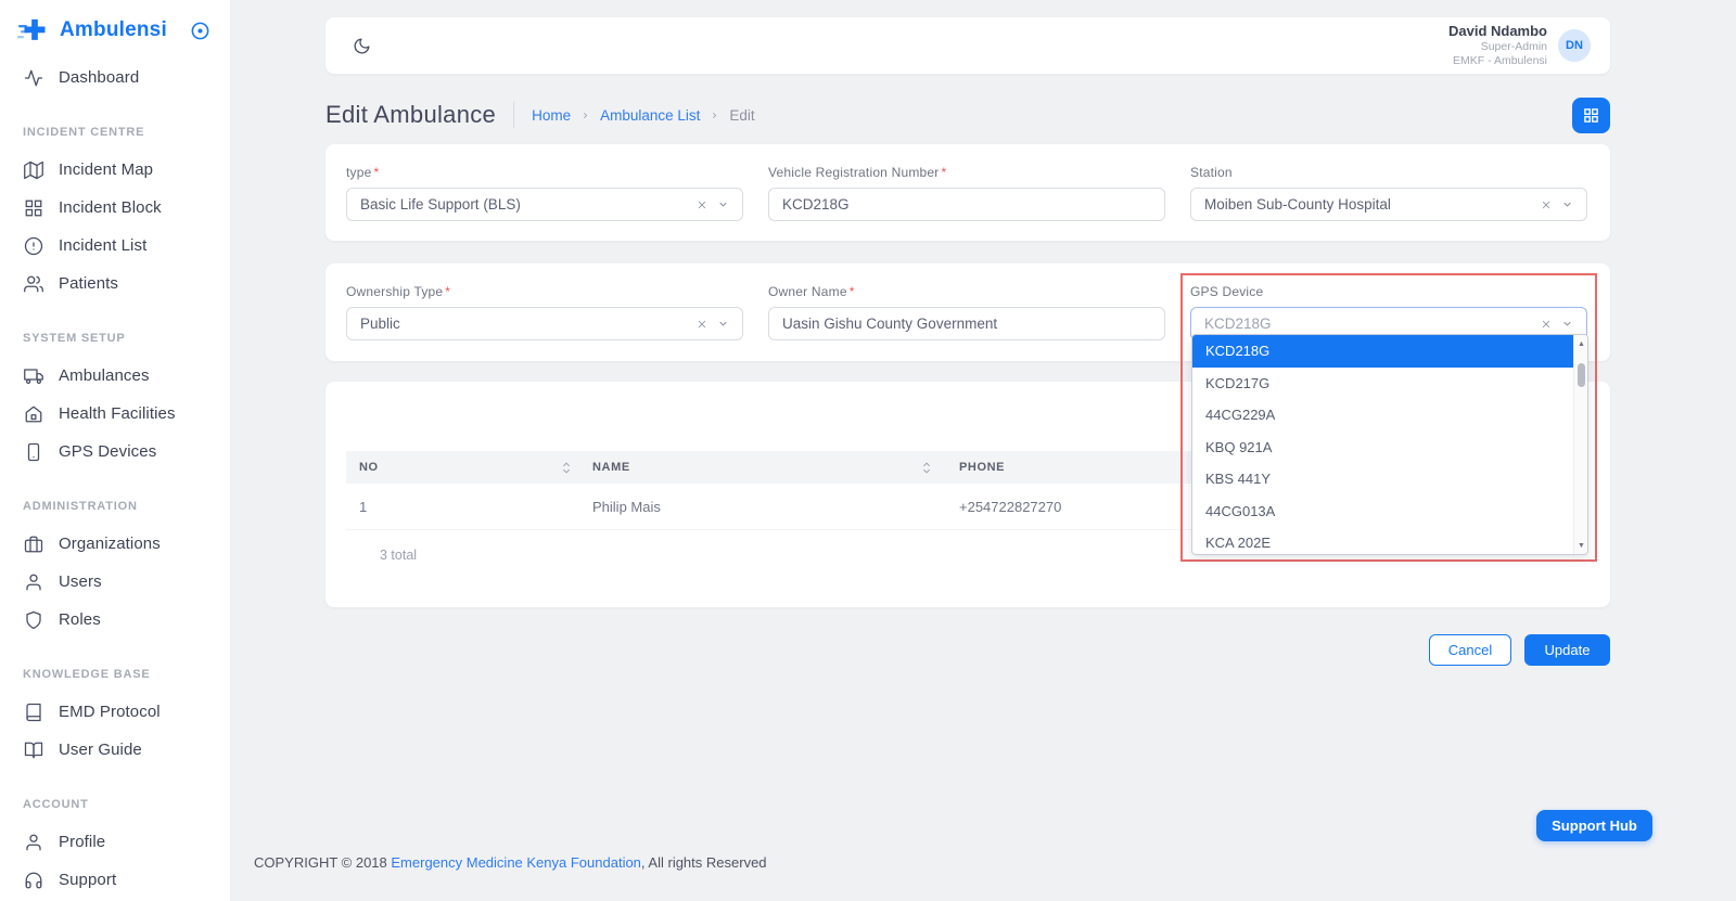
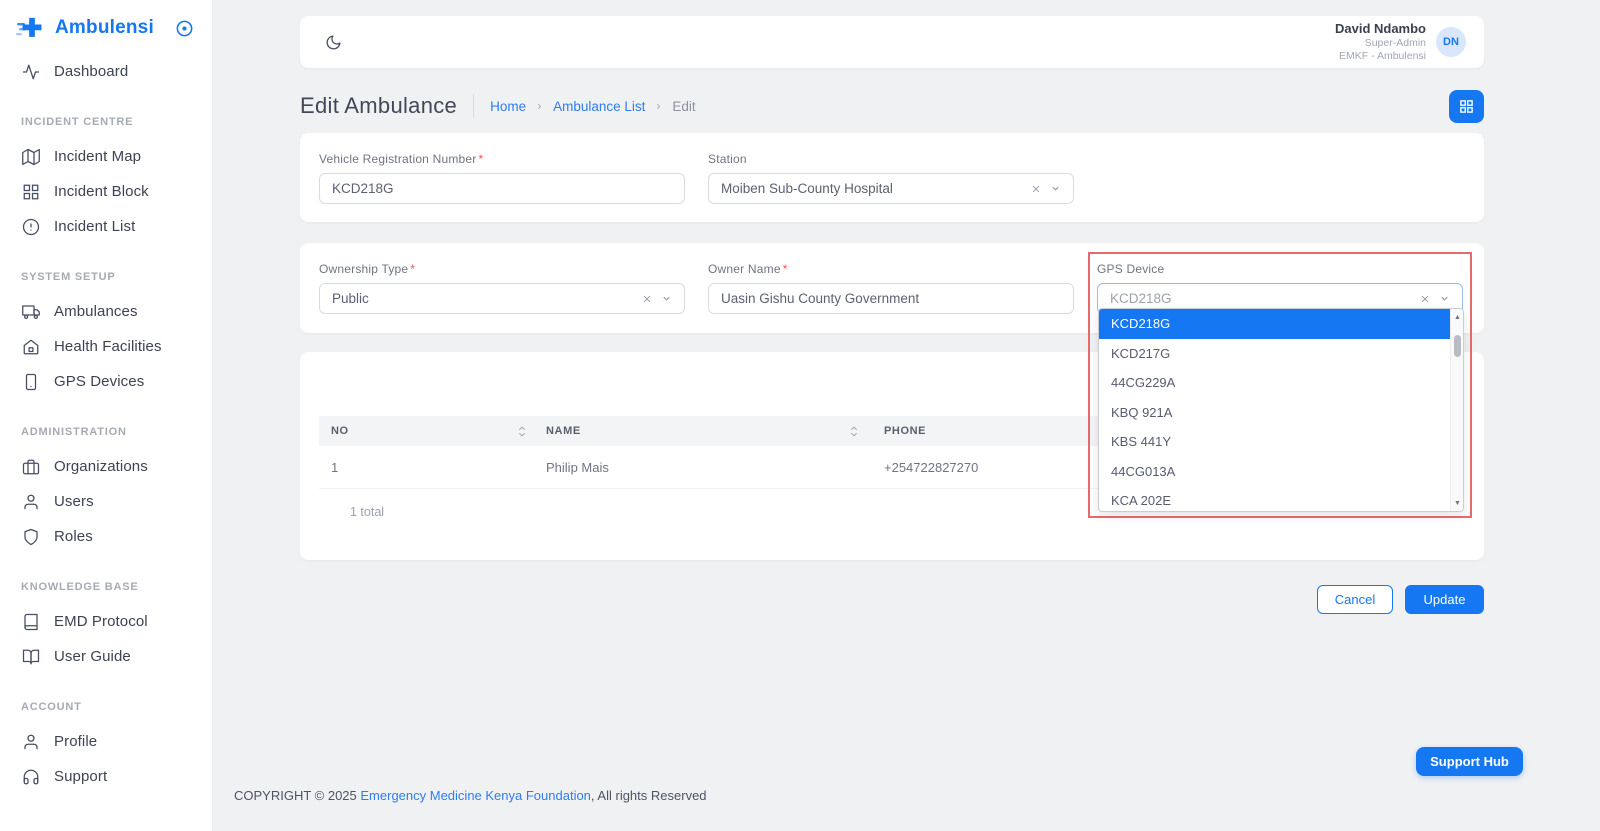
  Ambulensi
  Dashboard
  INCIDENT CENTRE
  Incident Map
  Incident Block
  Incident List
- Patients
  SYSTEM SETUP
  Ambulances
  Health Facilities
  GPS Devices
  ADMINISTRATION
  Organizations
  Users
  Roles
  KNOWLEDGE BASE
  EMD Protocol
  User Guide
  ACCOUNT
  Profile
  Support
  David Ndambo
  Super-Admin
  EMKF - Ambulensi
  DN
  Edit Ambulance
  Home
  Ambulance List
  Edit
- type *
- Basic Life Support (BLS)
  Vehicle Registration Number *
  KCD218G
  Station
  Moiben Sub-County Hospital
  Ownership Type *
  Public
  Owner Name *
  Uasin Gishu County Government
  GPS Device
  KCD218G
  KCD218G
  KCD217G
  44CG229A
  KBQ 921A
  KBS 441Y
  44CG013A
  KCA 202E
  NO
  NAME
  PHONE
  1
  Philip Mais
  +254722827270
- 3 total
+ 1 total
  Cancel
  Update
  Support Hub
- COPYRIGHT © 2018 Emergency Medicine Kenya Foundation, All rights Reserved
+ COPYRIGHT © 2025 Emergency Medicine Kenya Foundation, All rights Reserved
